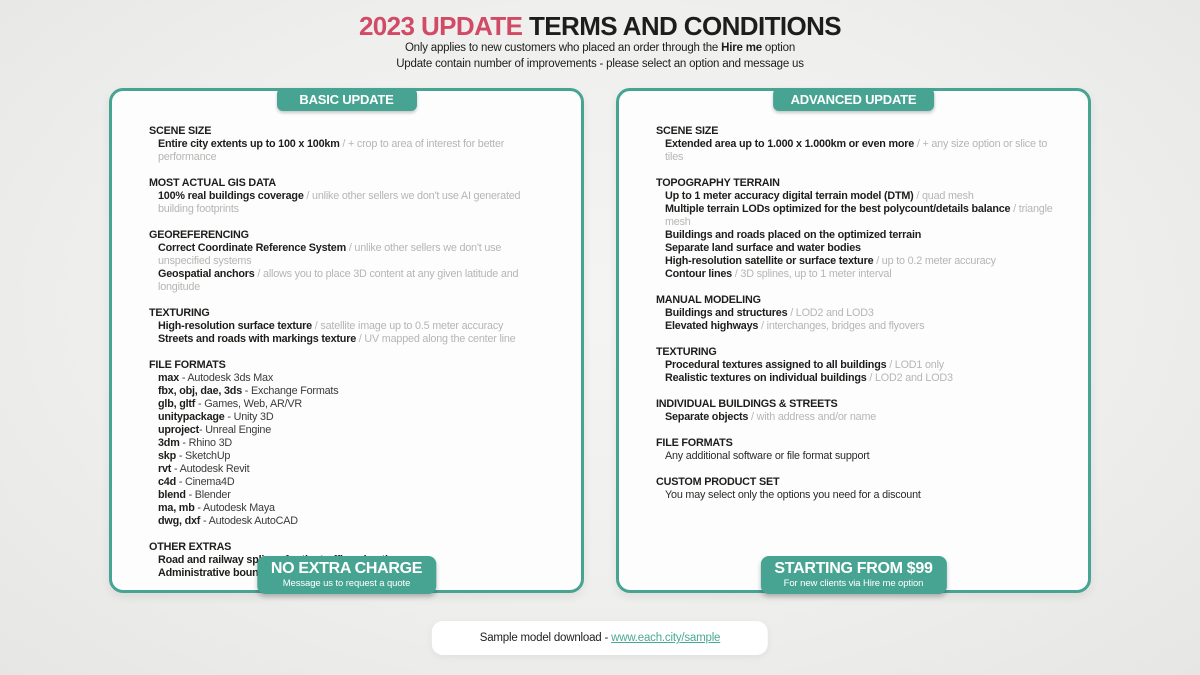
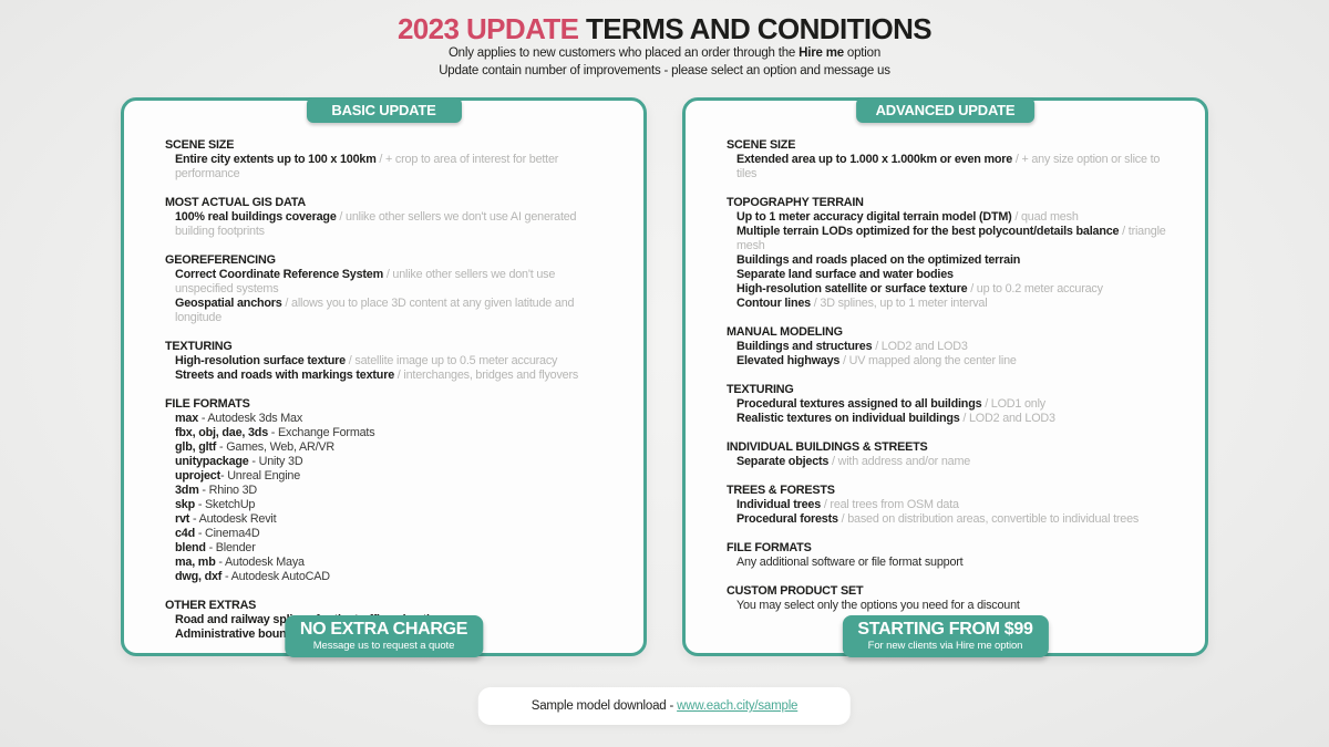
  2023 UPDATE TERMS AND CONDITIONS
  Only applies to new customers who placed an order through the Hire me option
  Update contain number of improvements - please select an option and message us
  BASIC UPDATE
  SCENE SIZE
  Entire city extents up to 100 x 100km / + crop to area of interest for better performance
  MOST ACTUAL GIS DATA
  100% real buildings coverage / unlike other sellers we don't use AI generated building footprints
  GEOREFERENCING
  Correct Coordinate Reference System / unlike other sellers we don't use unspecified systems
  Geospatial anchors / allows you to place 3D content at any given latitude and longitude
  TEXTURING
  High-resolution surface texture / satellite image up to 0.5 meter accuracy
- Streets and roads with markings texture / UV mapped along the center line
+ Streets and roads with markings texture / interchanges, bridges and flyovers
  FILE FORMATS
  max - Autodesk 3ds Max
  fbx, obj, dae, 3ds - Exchange Formats
  glb, gltf - Games, Web, AR/VR
  unitypackage - Unity 3D
  uproject- Unreal Engine
  3dm - Rhino 3D
  skp - SketchUp
  rvt - Autodesk Revit
  c4d - Cinema4D
  blend - Blender
  ma, mb - Autodesk Maya
  dwg, dxf - Autodesk AutoCAD
  OTHER EXTRAS
  NO EXTRA CHARGE
  Message us to request a quote
  ADVANCED UPDATE
  SCENE SIZE
  Extended area up to 1.000 x 1.000km or even more / + any size option or slice to tiles
  TOPOGRAPHY TERRAIN
  Up to 1 meter accuracy digital terrain model (DTM) / quad mesh
  Multiple terrain LODs optimized for the best polycount/details balance / triangle mesh
  Buildings and roads placed on the optimized terrain
  Separate land surface and water bodies
  High-resolution satellite or surface texture / up to 0.2 meter accuracy
  Contour lines / 3D splines, up to 1 meter interval
  MANUAL MODELING
  Buildings and structures / LOD2 and LOD3
- Elevated highways / interchanges, bridges and flyovers
+ Elevated highways / UV mapped along the center line
  TEXTURING
  Procedural textures assigned to all buildings / LOD1 only
  Realistic textures on individual buildings / LOD2 and LOD3
  INDIVIDUAL BUILDINGS & STREETS
  Separate objects / with address and/or name
+ TREES & FORESTS
+ Individual trees / real trees from OSM data
+ Procedural forests / based on distribution areas, convertible to individual trees
  FILE FORMATS
  Any additional software or file format support
  CUSTOM PRODUCT SET
  You may select only the options you need for a discount
  STARTING FROM $99
  For new clients via Hire me option
  Sample model download - www.each.city/sample
